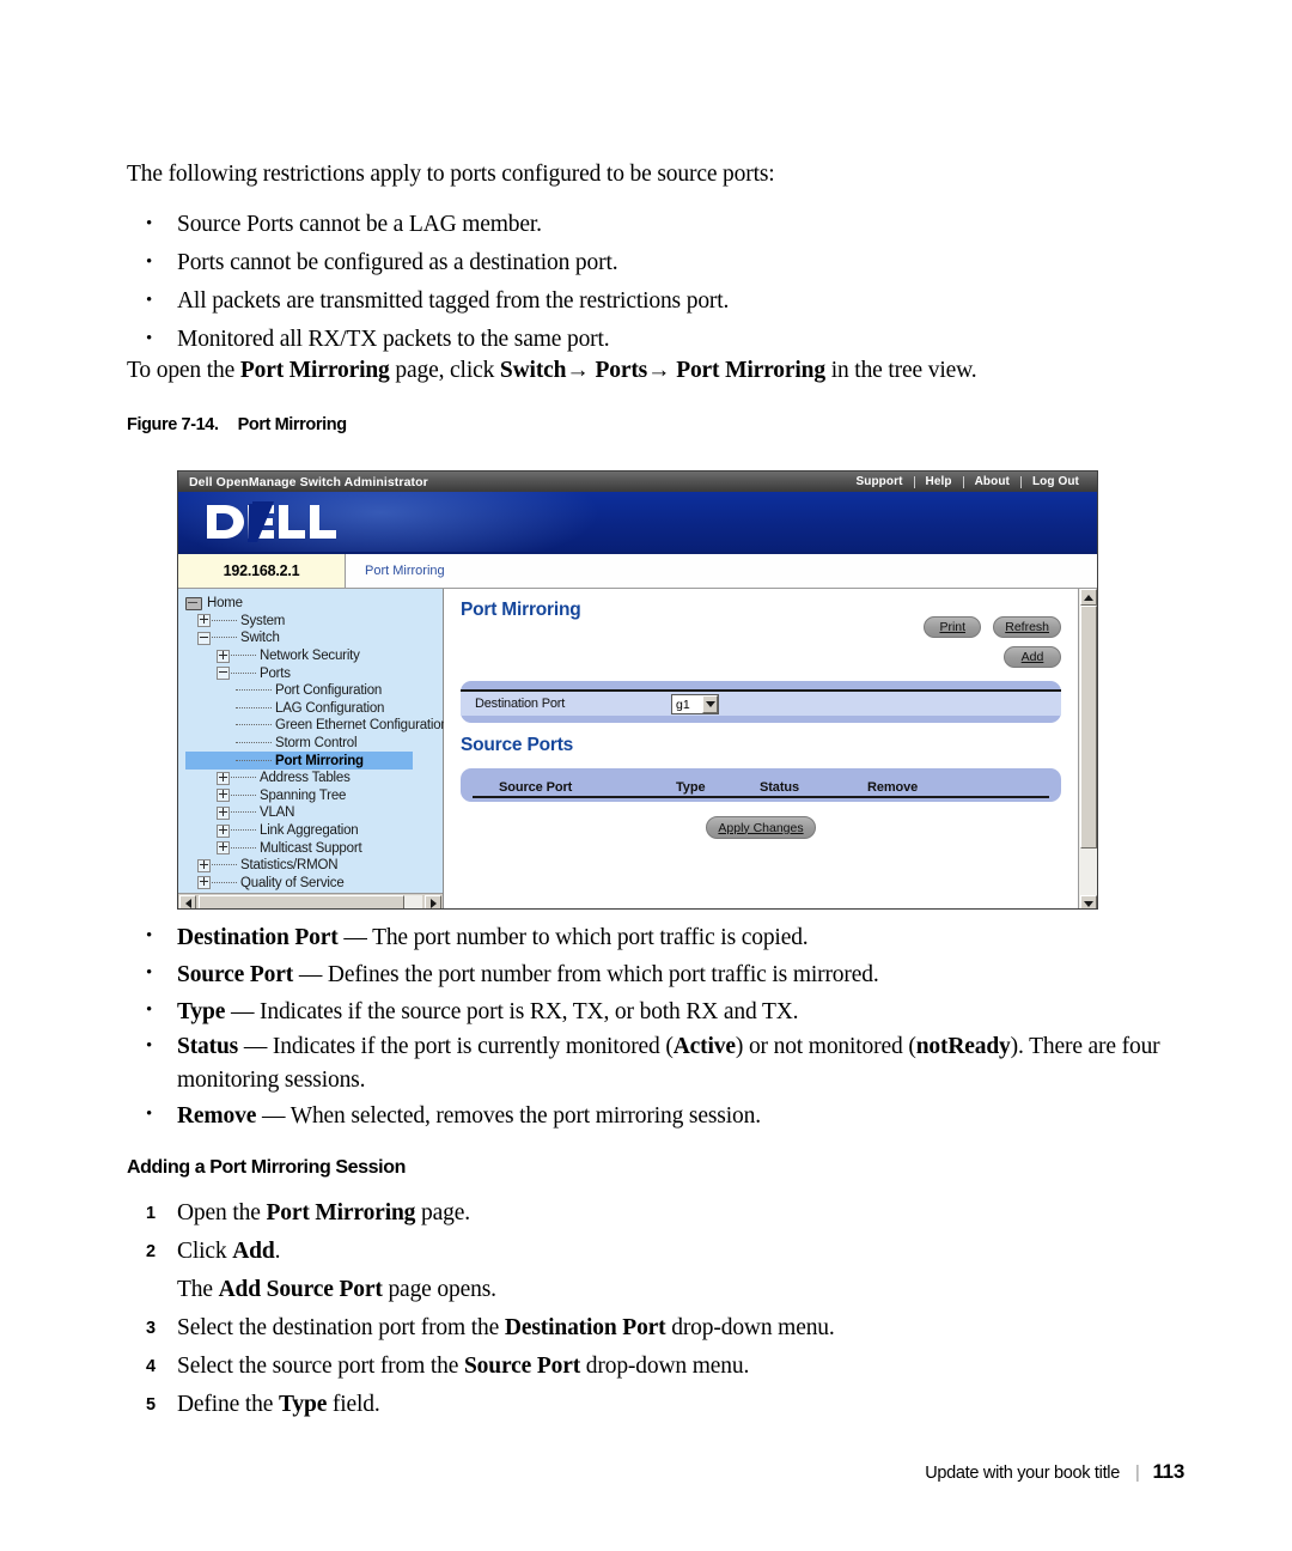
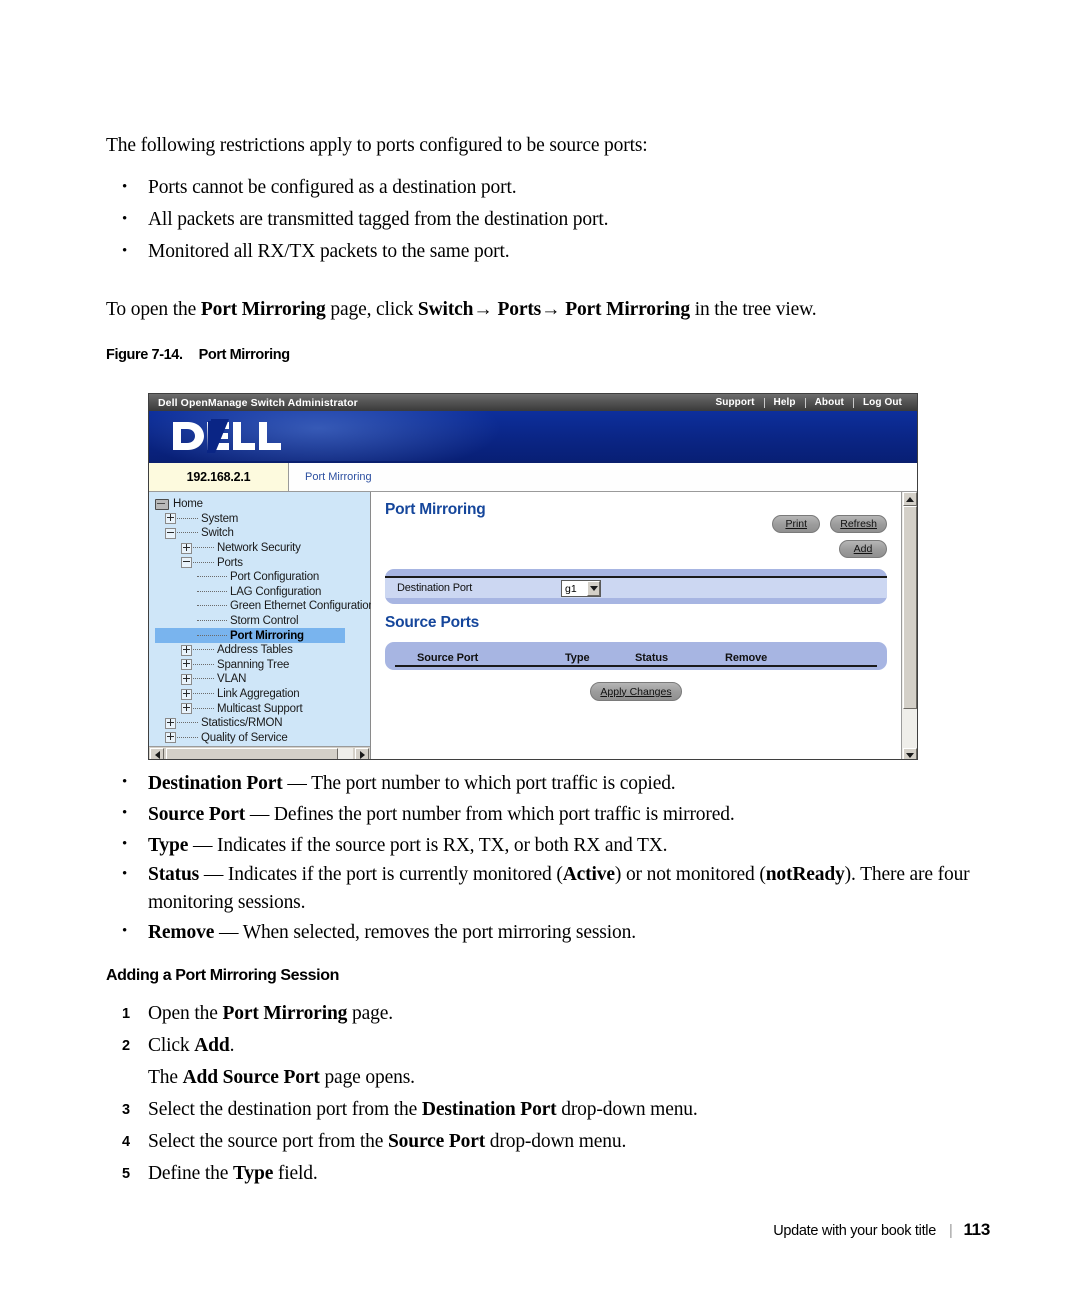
  The following restrictions apply to ports configured to be source ports:
- Source Ports cannot be a LAG member.
  Ports cannot be configured as a destination port.
- All packets are transmitted tagged from the restrictions port.
+ All packets are transmitted tagged from the destination port.
  Monitored all RX/TX packets to the same port.
  To open the Port Mirroring page, click Switch→ Ports→ Port Mirroring in the tree view.
  Figure 7-14. Port Mirroring
  Dell OpenManage Switch Administrator
  Support
  Help
  About
  Log Out
  192.168.2.1
  Port Mirroring
  Home
  System
  Switch
  Network Security
  Ports
  Port Configuration
  LAG Configuration
  Green Ethernet Configuratio
  Storm Control
  Port Mirroring
  Address Tables
  Spanning Tree
  VLAN
  Link Aggregation
  Multicast Support
  Statistics/RMON
  Quality of Service
  Port Mirroring
  Print
  Refresh
  Add
  Destination Port
  g1
  Source Ports
  Source Port
  Type
  Status
  Remove
  Apply Changes
  Destination Port — The port number to which port traffic is copied.
  Source Port — Defines the port number from which port traffic is mirrored.
  Type — Indicates if the source port is RX, TX, or both RX and TX.
  Status — Indicates if the port is currently monitored (Active) or not monitored (notReady). There are four monitoring sessions.
  Remove — When selected, removes the port mirroring session.
  Adding a Port Mirroring Session
  1
  Open the Port Mirroring page.
  2
  Click Add.
  The Add Source Port page opens.
  3
  Select the destination port from the Destination Port drop-down menu.
  4
  Select the source port from the Source Port drop-down menu.
  5
  Define the Type field.
  Update with your book title
  |
  113
